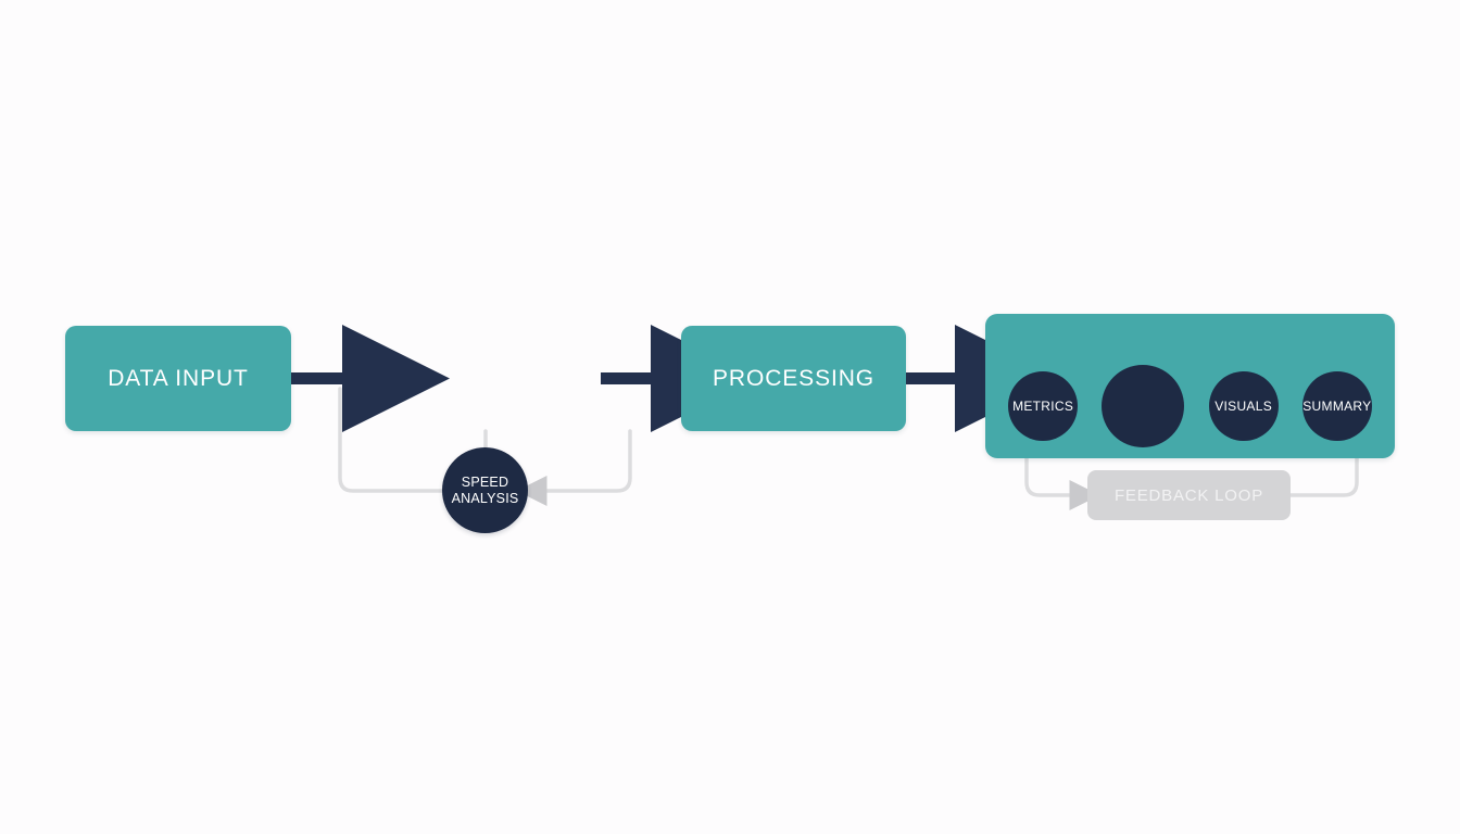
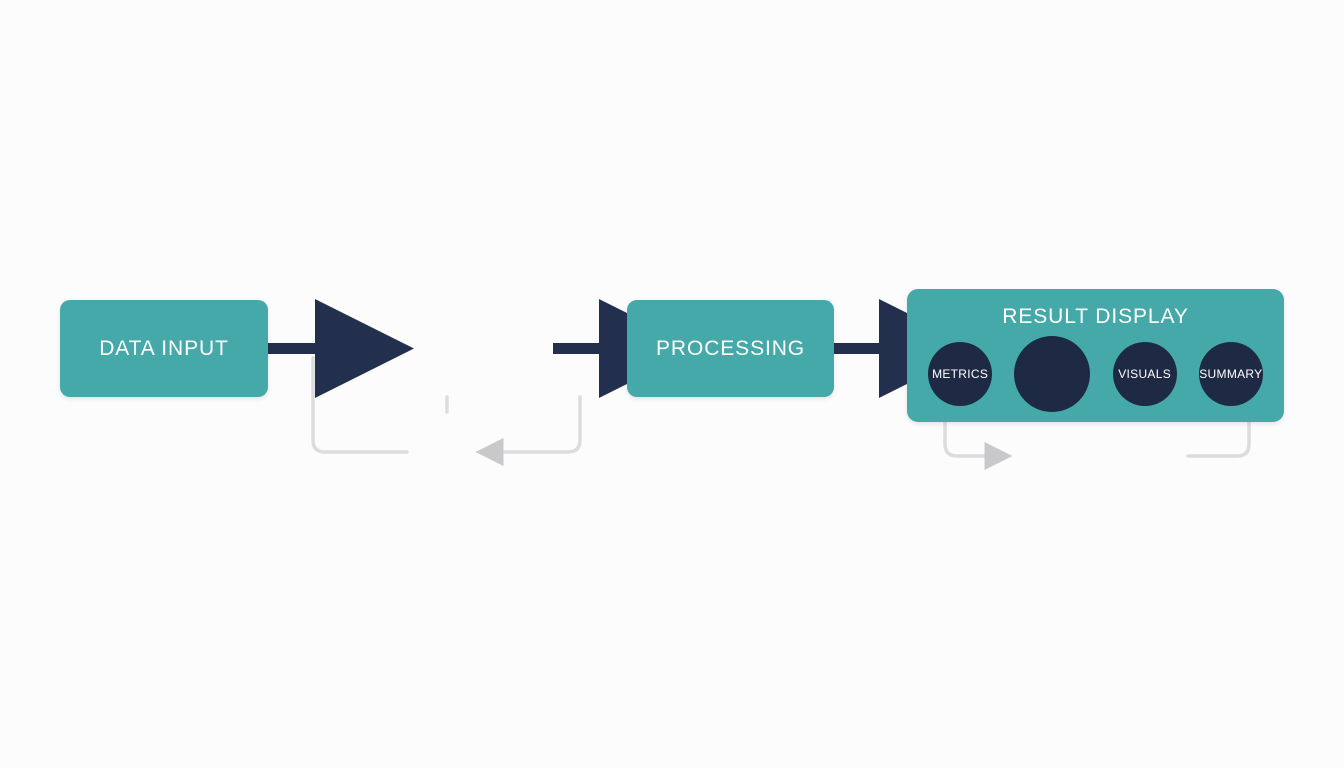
  DATA INPUT
  PROCESSING
+ RESULT DISPLAY
  METRICS
  VISUALS
  SUMMARY
- SPEED
- ANALYSIS
- FEEDBACK LOOP
